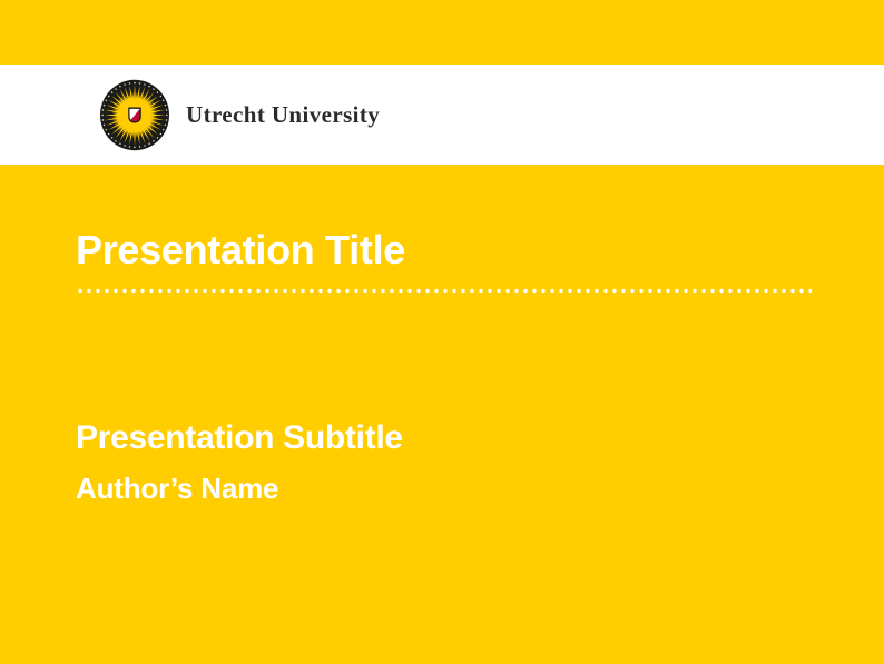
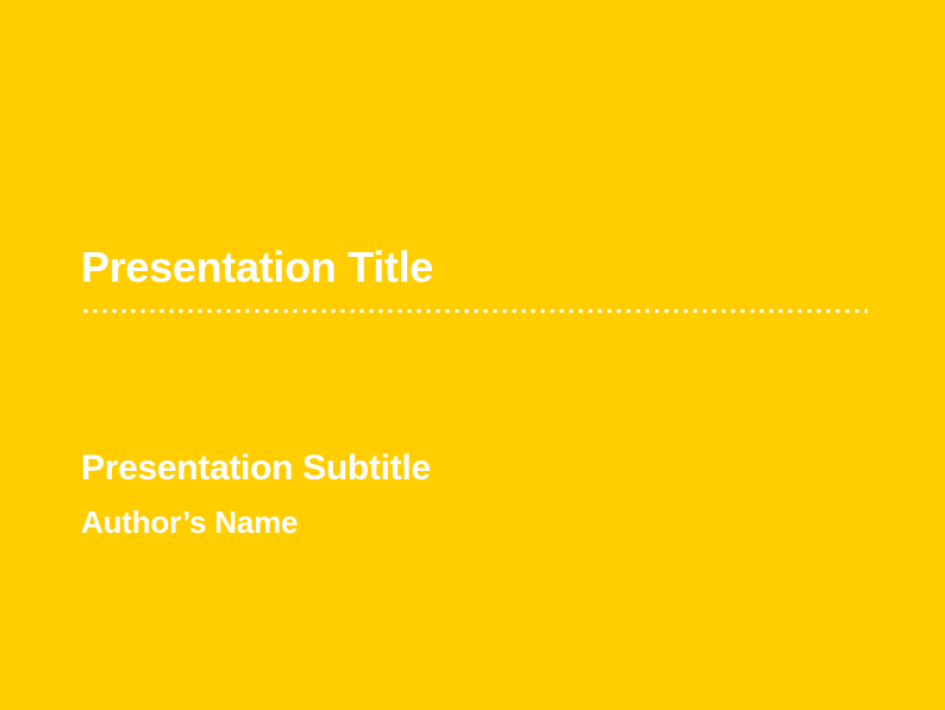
- Utrecht University
  Presentation Title
  Presentation Subtitle
  Author’s Name
